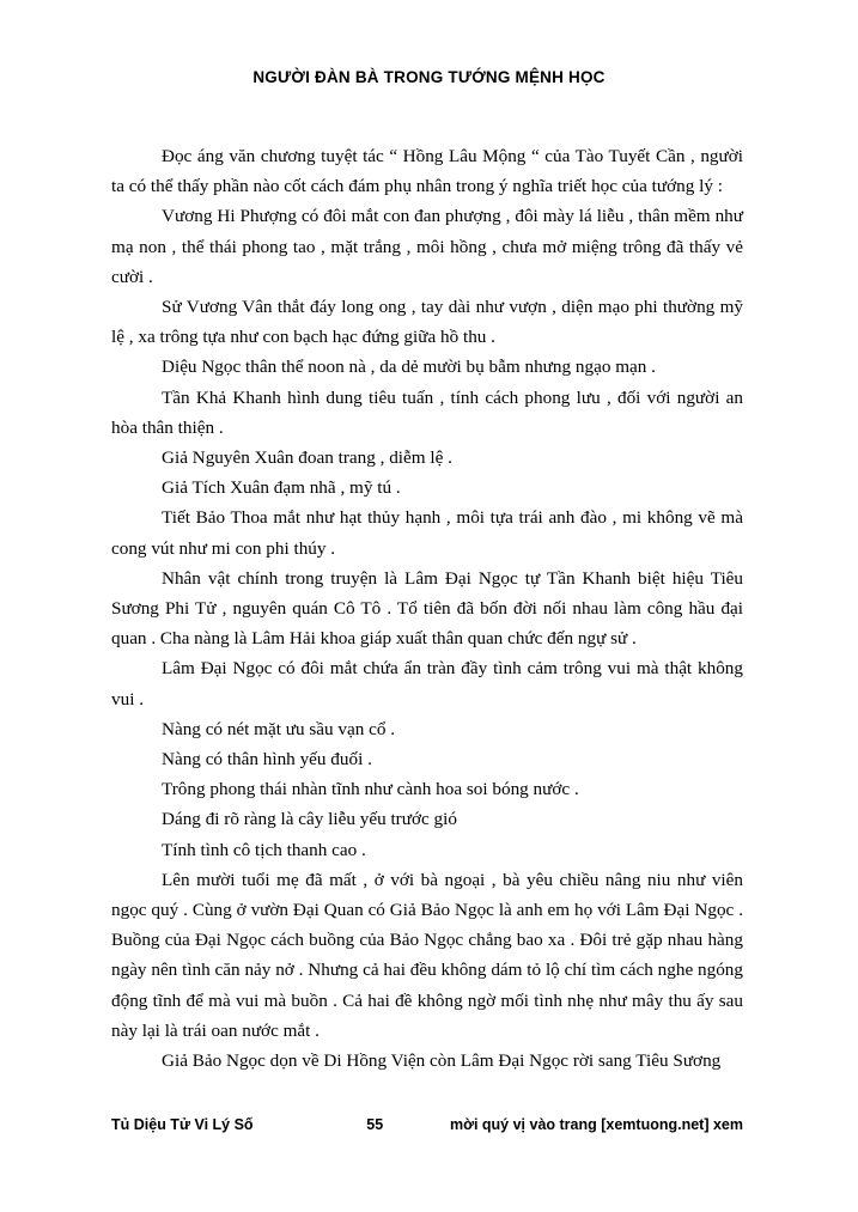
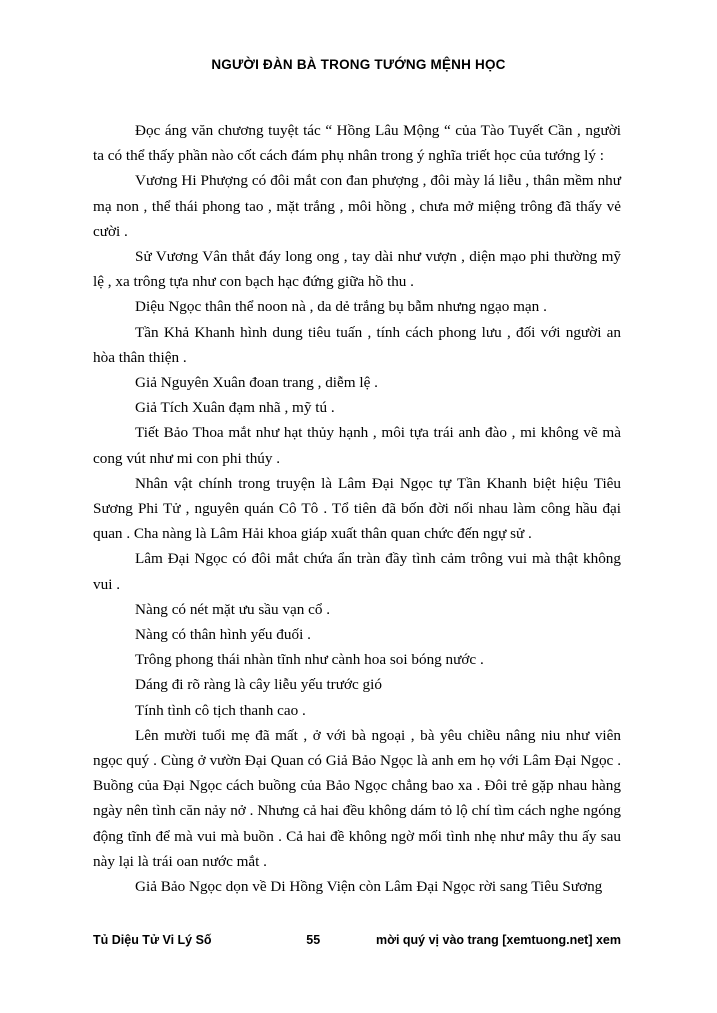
  NGƯỜI ĐÀN BÀ TRONG TƯỚNG MỆNH HỌC
  Đọc áng văn chương tuyệt tác “ Hồng Lâu Mộng “ của Tào Tuyết Cần , người ta có thể thấy phần nào cốt cách đám phụ nhân trong ý nghĩa triết học của tướng lý :
  Vương Hi Phượng có đôi mắt con đan phượng , đôi mày lá liễu , thân mềm như mạ non , thể thái phong tao , mặt trắng , môi hồng , chưa mở miệng trông đã thấy vẻ cười .
  Sử Vương Vân thắt đáy long ong , tay dài như vượn , diện mạo phi thường mỹ lệ , xa trông tựa như con bạch hạc đứng giữa hồ thu .
- Diệu Ngọc thân thể noon nà , da dẻ mười bụ bẫm nhưng ngạo mạn .
+ Diệu Ngọc thân thể noon nà , da dẻ trắng bụ bẫm nhưng ngạo mạn .
  Tần Khả Khanh hình dung tiêu tuấn , tính cách phong lưu , đối với người an hòa thân thiện .
  Giả Nguyên Xuân đoan trang , diễm lệ .
  Giả Tích Xuân đạm nhã , mỹ tú .
  Tiết Bảo Thoa mắt như hạt thủy hạnh , môi tựa trái anh đào , mi không vẽ mà cong vút như mi con phi thúy .
  Nhân vật chính trong truyện là Lâm Đại Ngọc tự Tần Khanh biệt hiệu Tiêu Sương Phi Tử , nguyên quán Cô Tô . Tổ tiên đã bốn đời nối nhau làm công hầu đại quan . Cha nàng là Lâm Hải khoa giáp xuất thân quan chức đến ngự sử .
  Lâm Đại Ngọc có đôi mắt chứa ẩn tràn đầy tình cảm trông vui mà thật không vui .
  Nàng có nét mặt ưu sầu vạn cổ .
  Nàng có thân hình yếu đuối .
  Trông phong thái nhàn tĩnh như cành hoa soi bóng nước .
  Dáng đi rõ ràng là cây liễu yếu trước gió
  Tính tình cô tịch thanh cao .
  Lên mười tuổi mẹ đã mất , ở với bà ngoại , bà yêu chiều nâng niu như viên ngọc quý . Cùng ở vườn Đại Quan có Giả Bảo Ngọc là anh em họ với Lâm Đại Ngọc . Buồng của Đại Ngọc cách buồng của Bảo Ngọc chẳng bao xa . Đôi trẻ gặp nhau hàng ngày nên tình căn nảy nở . Nhưng cả hai đều không dám tỏ lộ chí tìm cách nghe ngóng động tĩnh để mà vui mà buồn . Cả hai đề không ngờ mối tình nhẹ như mây thu ấy sau này lại là trái oan nước mắt .
  Giả Bảo Ngọc dọn về Di Hồng Viện còn Lâm Đại Ngọc rời sang Tiêu Sương
  Tủ Diệu Tử Vi Lý Số
  55
  mời quý vị vào trang [xemtuong.net] xem
